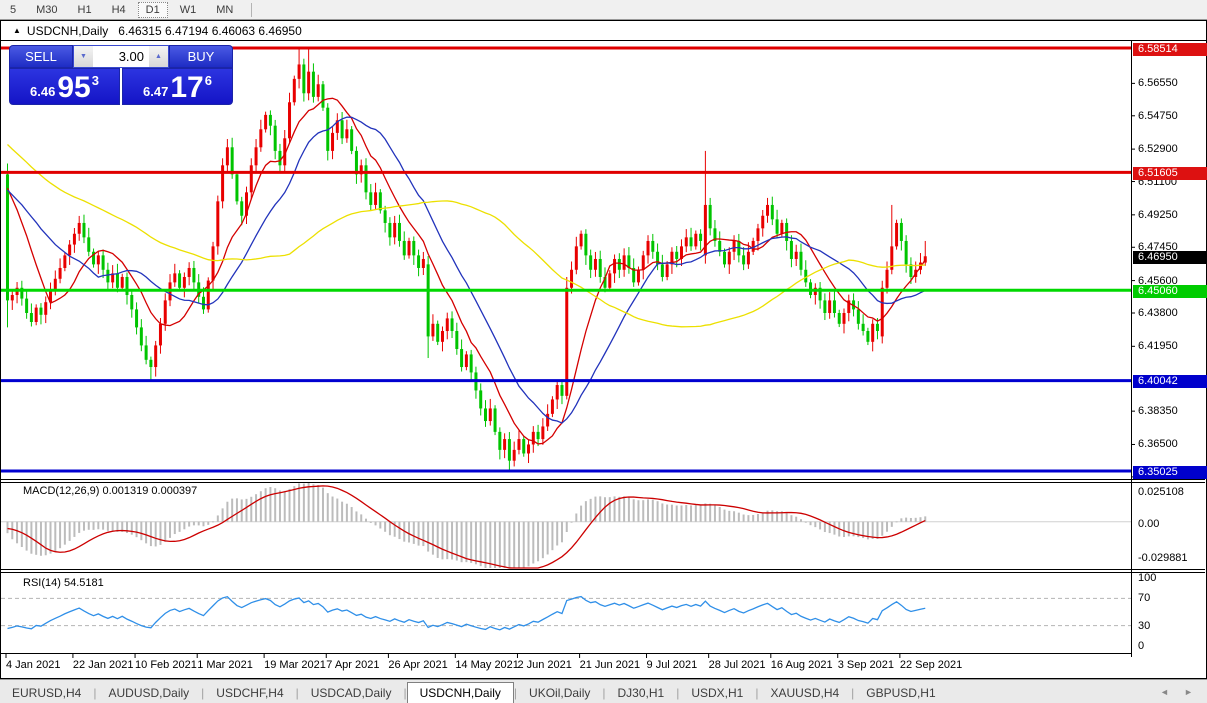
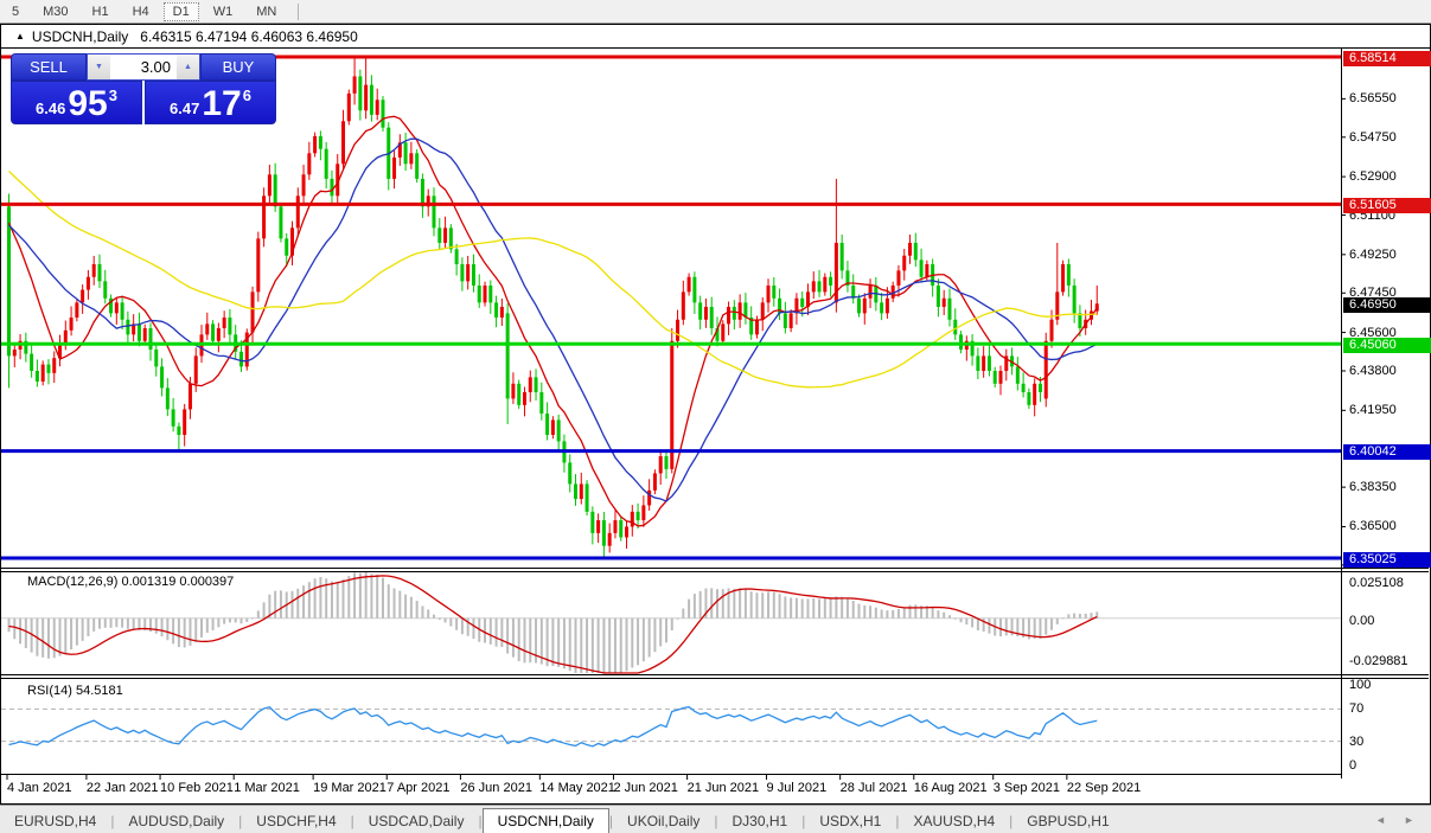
  5
  M30
  H1
  H4
  D1
  W1
  MN
  ▲
  USDCNH,Daily
  6.46315 6.47194 6.46063 6.46950
  SELL
  3.00
  BUY
  6.46
  95
  3
  6.47
  17
  6
  MACD(12,26,9) 0.001319 0.000397
  RSI(14) 54.5181
  6.56550
  6.54750
  6.52900
  6.51100
  6.49250
  6.47450
  6.45600
  6.43800
  6.41950
  6.38350
  6.36500
  6.58514
  6.51605
  6.46950
  6.45060
  6.40042
  6.35025
  0.025108
  0.00
  -0.029881
  100
  70
  30
  0
  4 Jan 2021
  22 Jan 2021
  10 Feb 2021
  1 Mar 2021
  19 Mar 2021
  7 Apr 2021
- 26 Apr 2021
+ 26 Jun 2021
  14 May 2021
  2 Jun 2021
  21 Jun 2021
  9 Jul 2021
  28 Jul 2021
  16 Aug 2021
  3 Sep 2021
  22 Sep 2021
  EURUSD,H4
  |
  AUDUSD,Daily
  |
  USDCHF,H4
  |
  USDCAD,Daily
  |
  USDCNH,Daily
  |
  UKOil,Daily
  |
  DJ30,H1
  |
  USDX,H1
  |
  XAUUSD,H4
  |
  GBPUSD,H1
  ◄
  ►
